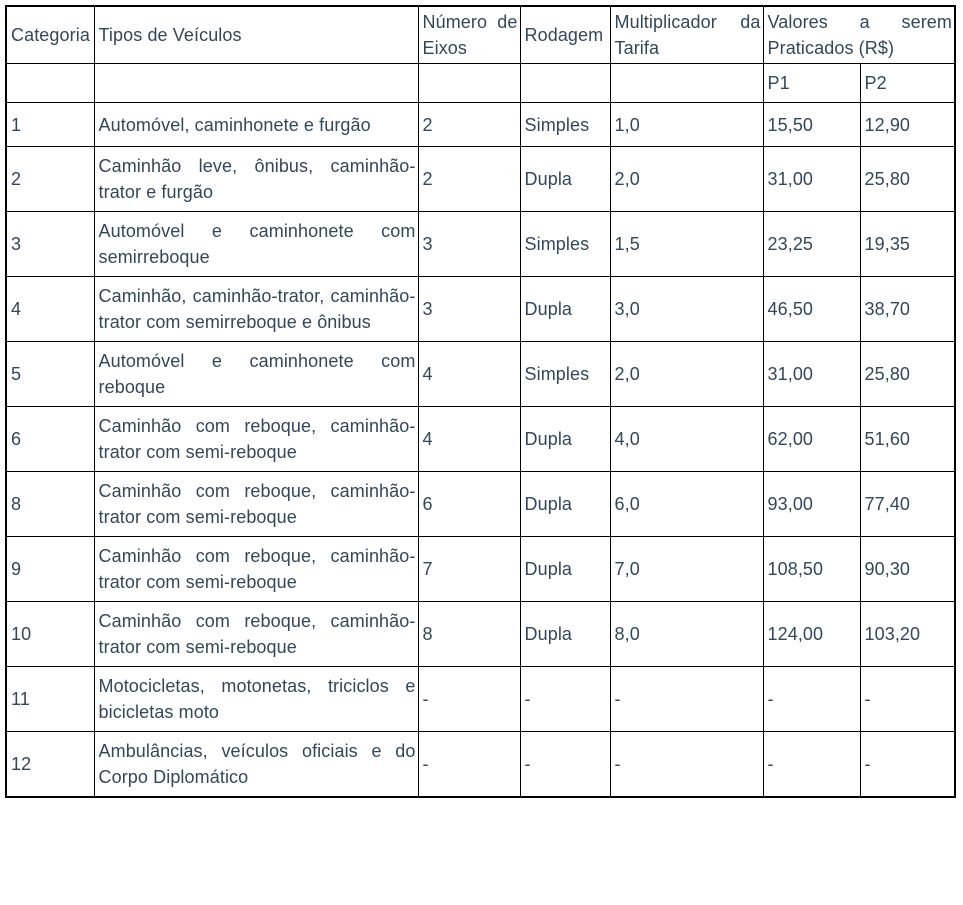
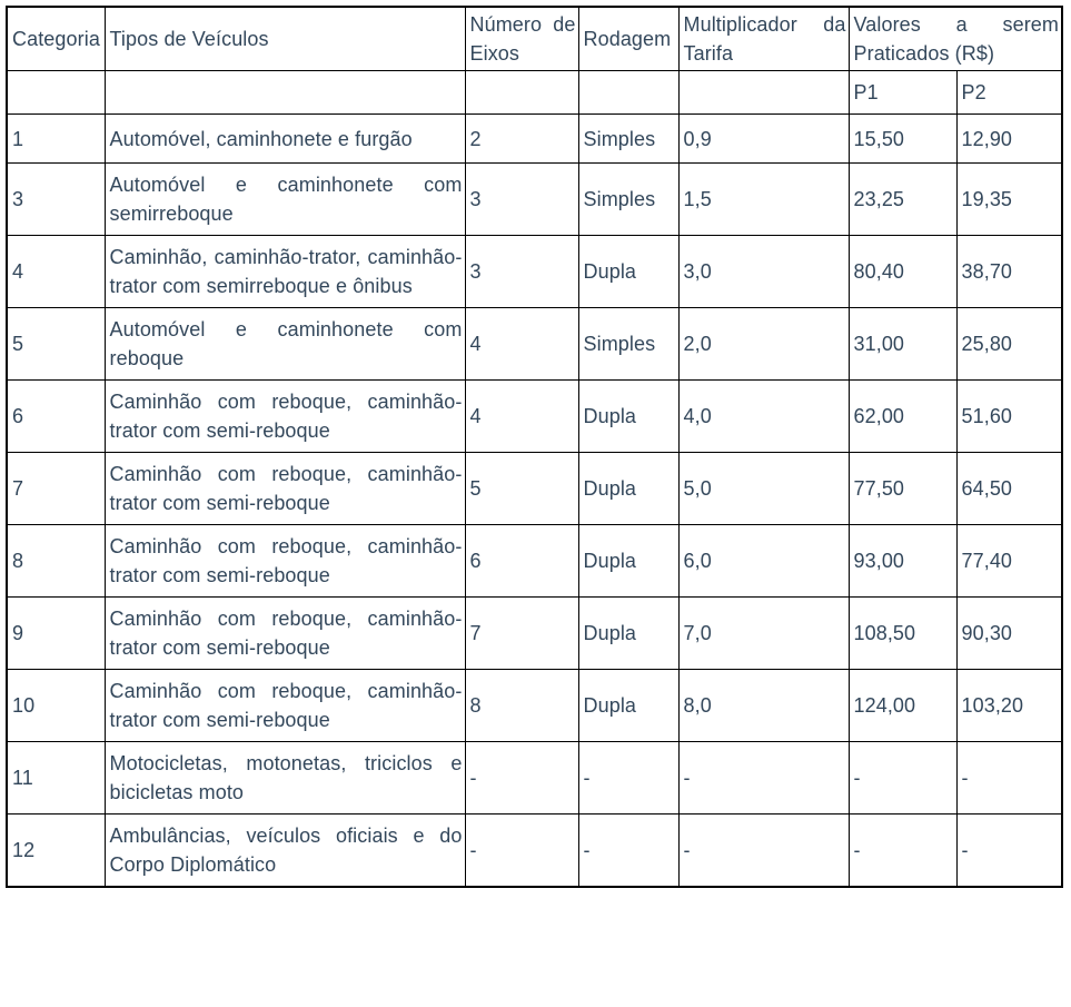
  Categoria	Tipos de Veículos	Número de Eixos	Rodagem	Multiplicador da Tarifa	Valores a serem Praticados (R$)
  					P1	P2
- 1	Automóvel, caminhonete e furgão	2	Simples	1,0	15,50	12,90
+ 1	Automóvel, caminhonete e furgão	2	Simples	0,9	15,50	12,90
- 2	Caminhão leve, ônibus, caminhão-trator e furgão	2	Dupla	2,0	31,00	25,80
  3	Automóvel e caminhonete com semirreboque	3	Simples	1,5	23,25	19,35
- 4	Caminhão, caminhão-trator, caminhão-trator com semirreboque e ônibus	3	Dupla	3,0	46,50	38,70
+ 4	Caminhão, caminhão-trator, caminhão-trator com semirreboque e ônibus	3	Dupla	3,0	80,40	38,70
  5	Automóvel e caminhonete com reboque	4	Simples	2,0	31,00	25,80
  6	Caminhão com reboque, caminhão-trator com semi-reboque	4	Dupla	4,0	62,00	51,60
+ 7	Caminhão com reboque, caminhão-trator com semi-reboque	5	Dupla	5,0	77,50	64,50
  8	Caminhão com reboque, caminhão-trator com semi-reboque	6	Dupla	6,0	93,00	77,40
  9	Caminhão com reboque, caminhão-trator com semi-reboque	7	Dupla	7,0	108,50	90,30
  10	Caminhão com reboque, caminhão-trator com semi-reboque	8	Dupla	8,0	124,00	103,20
  11	Motocicletas, motonetas, triciclos e bicicletas moto	-	-	-	-	-
  12	Ambulâncias, veículos oficiais e do Corpo Diplomático	-	-	-	-	-
